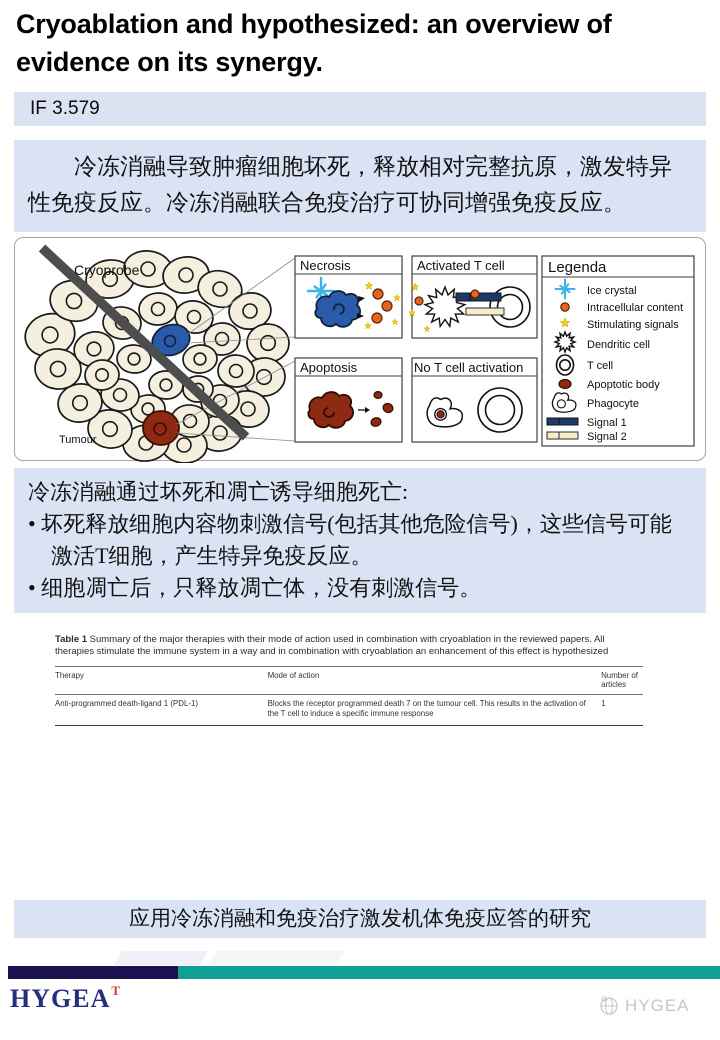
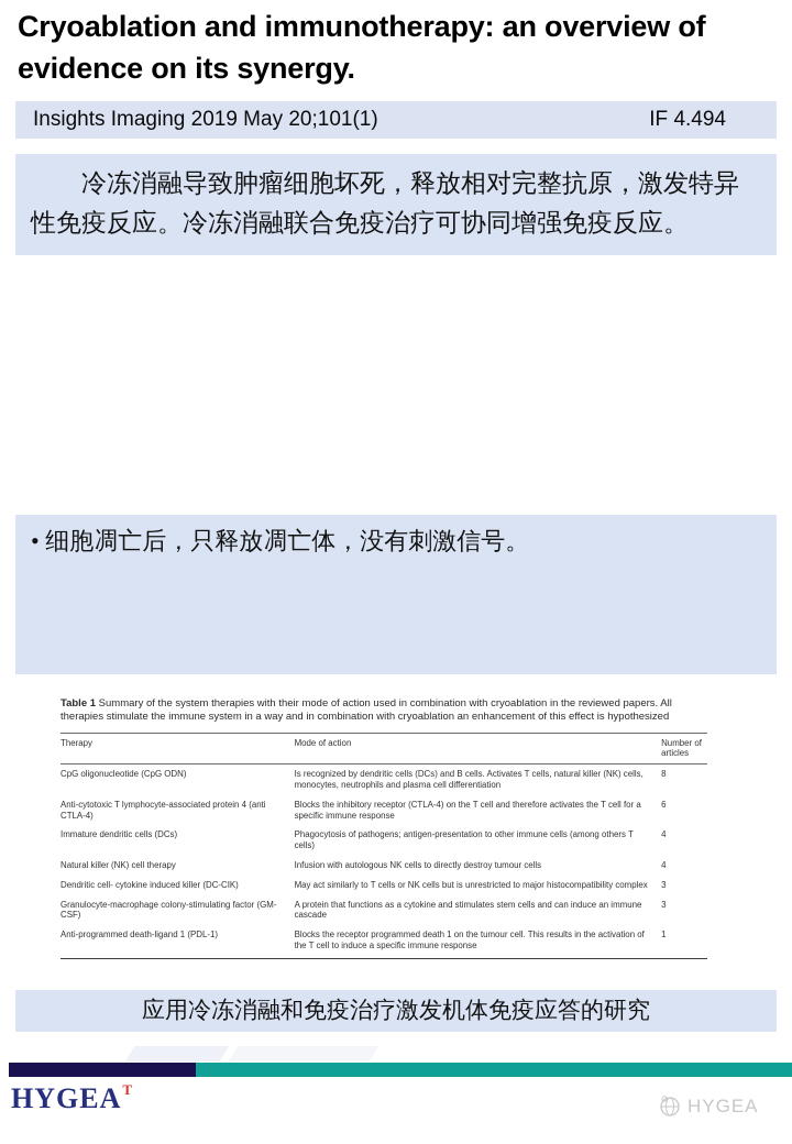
- Cryoablation and hypothesized: an overview of evidence on its synergy.
+ Cryoablation and immunotherapy: an overview of evidence on its synergy.
+ Insights Imaging 2019 May 20;101(1)
- IF 3.579
+ IF 4.494
  冷冻消融导致肿瘤细胞坏死，释放相对完整抗原，激发特异性免疫反应。冷冻消融联合免疫治疗可协同增强免疫反应。
- Cryoprobe
- Tumour
- Necrosis
- Activated T cell
- Apoptosis
- No T cell activation
- Legenda
- Ice crystal
- Intracellular content
- Stimulating signals
- Dendritic cell
- T cell
- Apoptotic body
- Phagocyte
- Signal 1
- Signal 2
- 冷冻消融通过坏死和凋亡诱导细胞死亡:
- 坏死释放细胞内容物刺激信号(包括其他危险信号)，这些信号可能激活T细胞，产生特异免疫反应。
  细胞凋亡后，只释放凋亡体，没有刺激信号。
- Table 1 Summary of the major therapies with their mode of action used in combination with cryoablation in the reviewed papers. All therapies stimulate the immune system in a way and in combination with cryoablation an enhancement of this effect is hypothesized
+ Table 1 Summary of the system therapies with their mode of action used in combination with cryoablation in the reviewed papers. All therapies stimulate the immune system in a way and in combination with cryoablation an enhancement of this effect is hypothesized
  Therapy	Mode of action	Number of articles
+ CpG oligonucleotide (CpG ODN)	Is recognized by dendritic cells (DCs) and B cells. Activates T cells, natural killer (NK) cells, monocytes, neutrophils and plasma cell differentiation	8
+ Anti-cytotoxic T lymphocyte-associated protein 4 (anti CTLA-4)	Blocks the inhibitory receptor (CTLA-4) on the T cell and therefore activates the T cell for a specific immune response	6
+ Immature dendritic cells (DCs)	Phagocytosis of pathogens; antigen-presentation to other immune cells (among others T cells)	4
+ Natural killer (NK) cell therapy	Infusion with autologous NK cells to directly destroy tumour cells	4
+ Dendritic cell- cytokine induced killer (DC-CIK)	May act similarly to T cells or NK cells but is unrestricted to major histocompatibility complex	3
+ Granulocyte-macrophage colony-stimulating factor (GM-CSF)	A protein that functions as a cytokine and stimulates stem cells and can induce an immune cascade	3
- Anti-programmed death-ligand 1 (PDL-1)	Blocks the receptor programmed death 7 on the tumour cell. This results in the activation of the T cell to induce a specific immune response	1
+ Anti-programmed death-ligand 1 (PDL-1)	Blocks the receptor programmed death 1 on the tumour cell. This results in the activation of the T cell to induce a specific immune response	1
  应用冷冻消融和免疫治疗激发机体免疫应答的研究
  HYGEAT
  HYGEA
